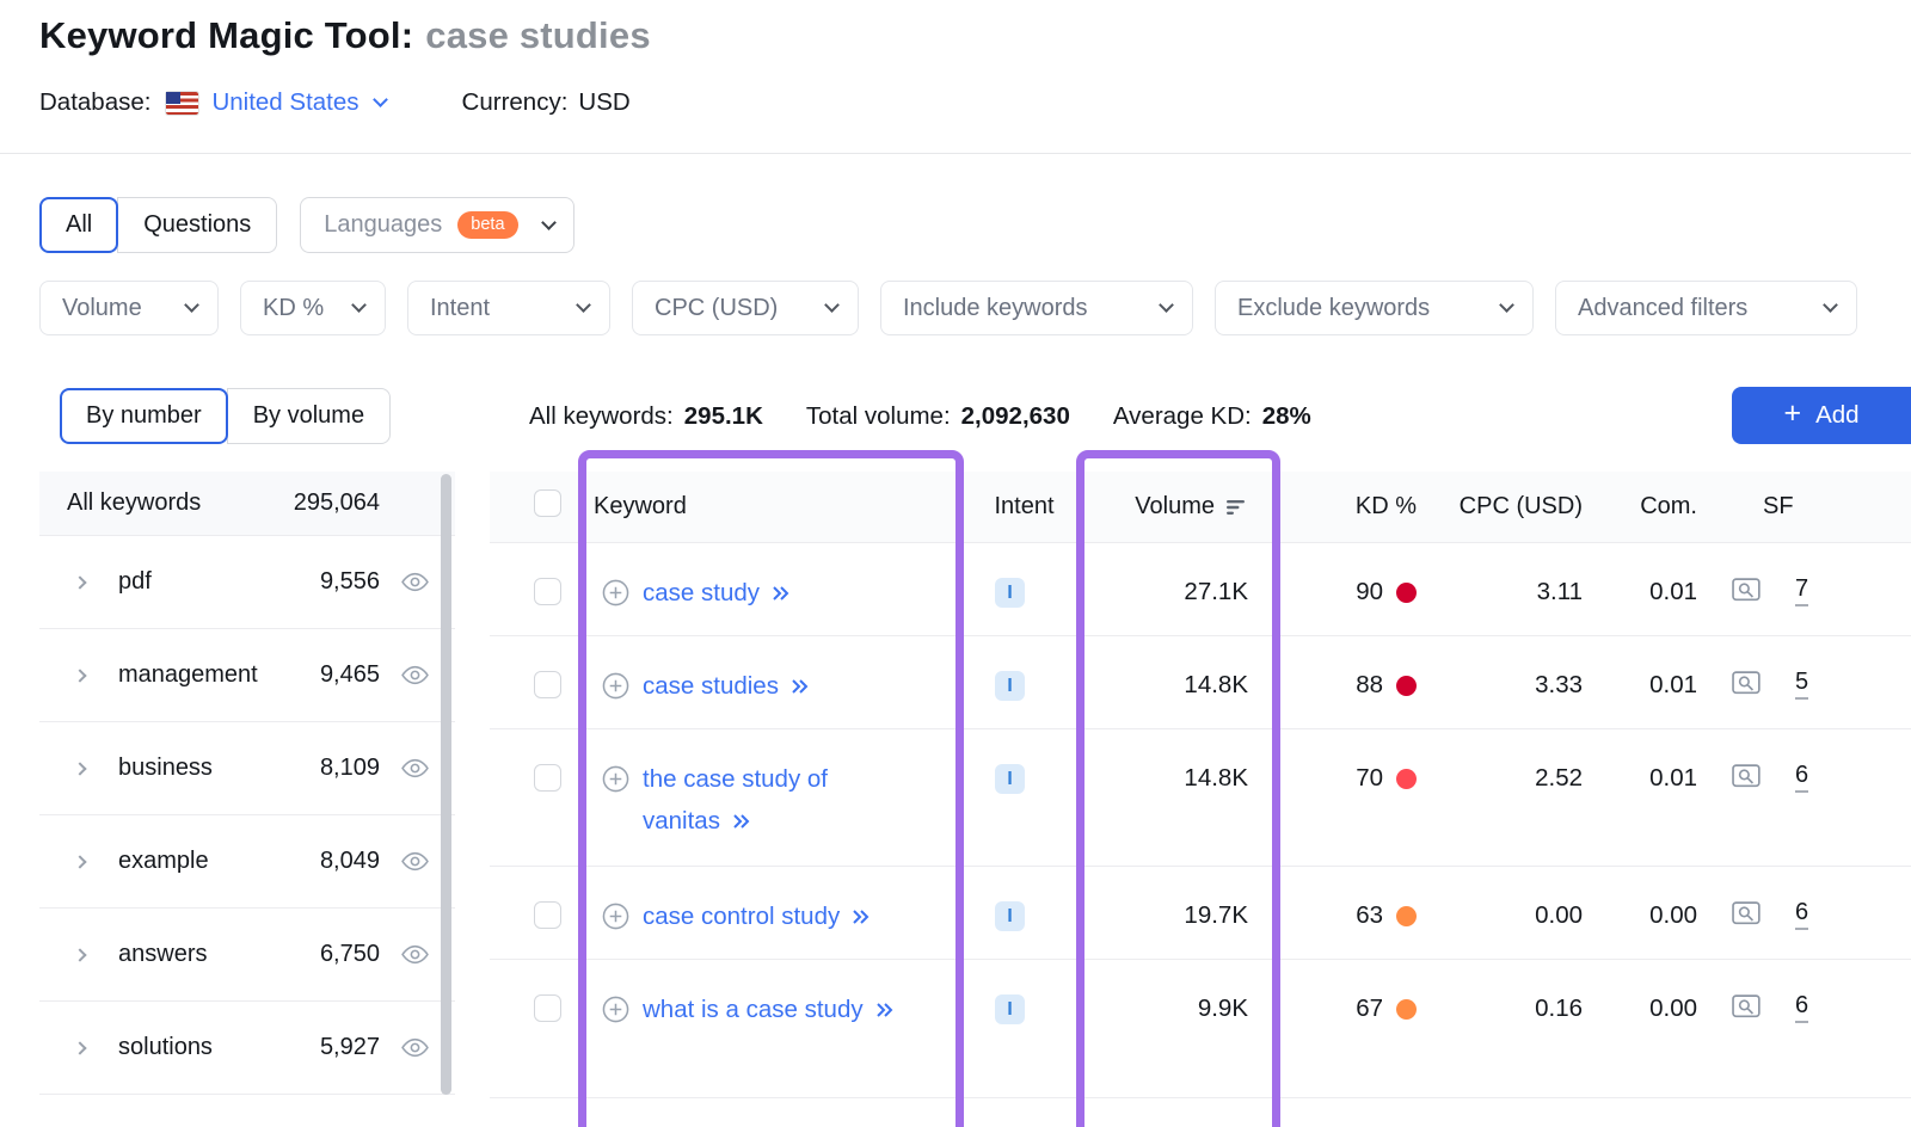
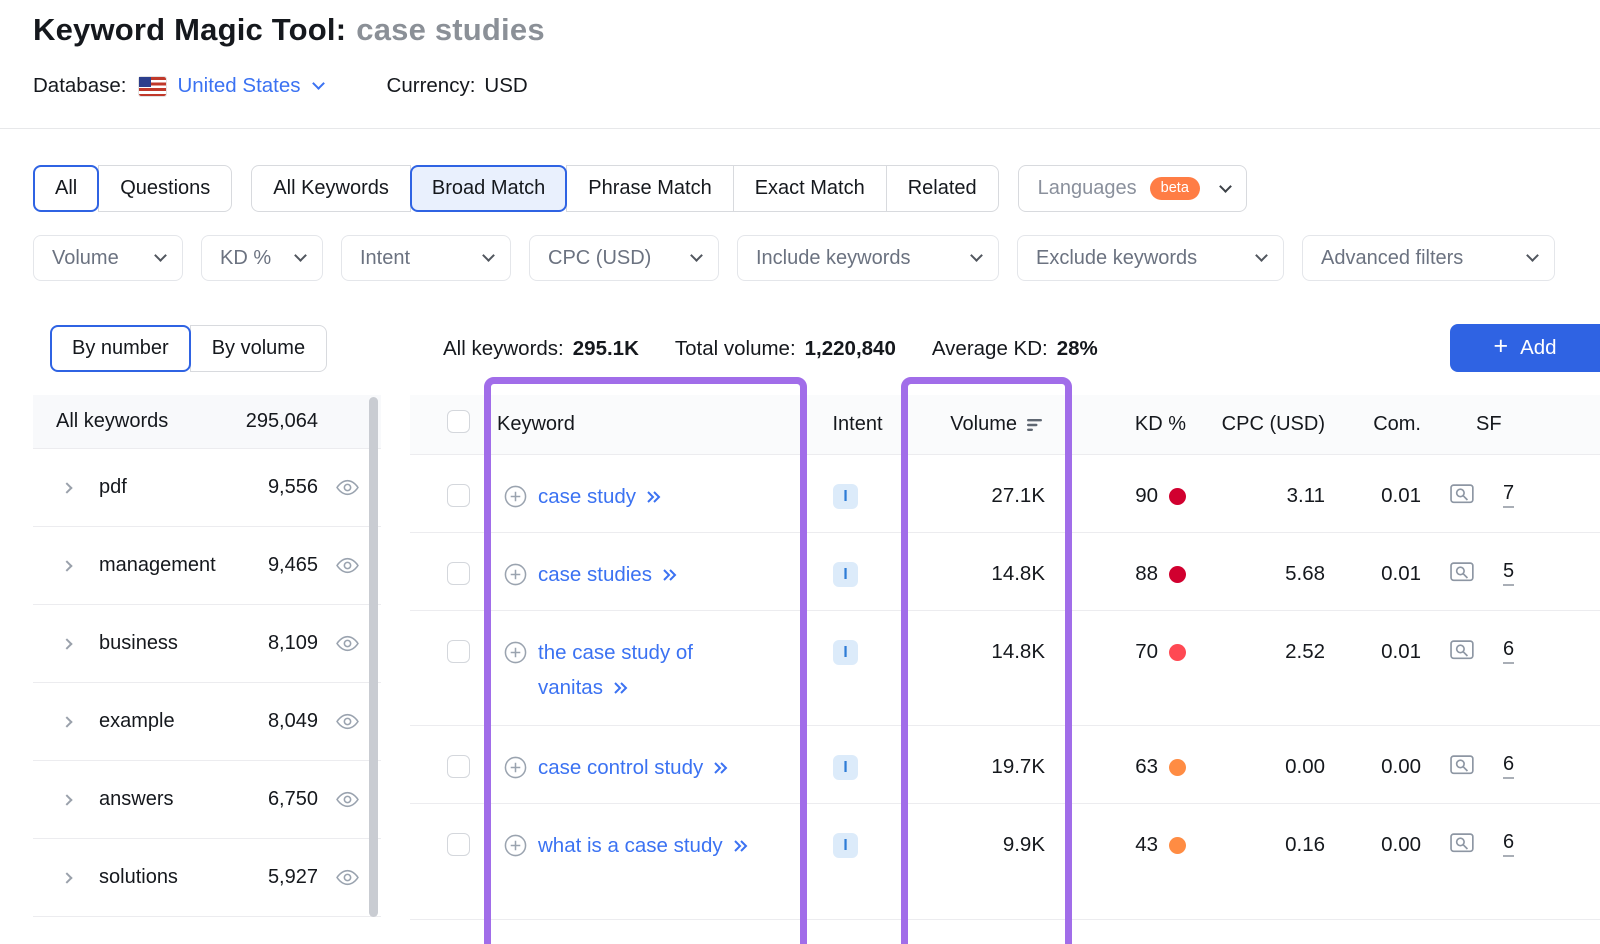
  Keyword Magic Tool: case studies
  Database:
  United States
  Currency:
  USD
  All
  Questions
+ All Keywords
+ Broad Match
+ Phrase Match
+ Exact Match
+ Related
  Languages
  beta
  Volume
  KD %
  Intent
  CPC (USD)
  Include keywords
  Exclude keywords
  Advanced filters
  By number
  By volume
  All keywords
  295,064
  pdf
  9,556
  management
  9,465
  business
  8,109
  example
  8,049
  answers
  6,750
  solutions
  5,927
  All keywords: 295.1K
- Total volume: 2,092,630
+ Total volume: 1,220,840
  Average KD: 28%
  +
  Add
  Keyword
  Intent
  Volume
  KD %
  CPC (USD)
  Com.
  SF
  case study
  I
  27.1K
  90
  3.11
  0.01
  7
  case studies
  I
  14.8K
  88
- 3.33
+ 5.68
  0.01
  5
  the case study of vanitas
  I
  14.8K
  70
  2.52
  0.01
  6
  case control study
  I
  19.7K
  63
  0.00
  0.00
  6
  what is a case study
  I
  9.9K
- 67
+ 43
  0.16
  0.00
  6
